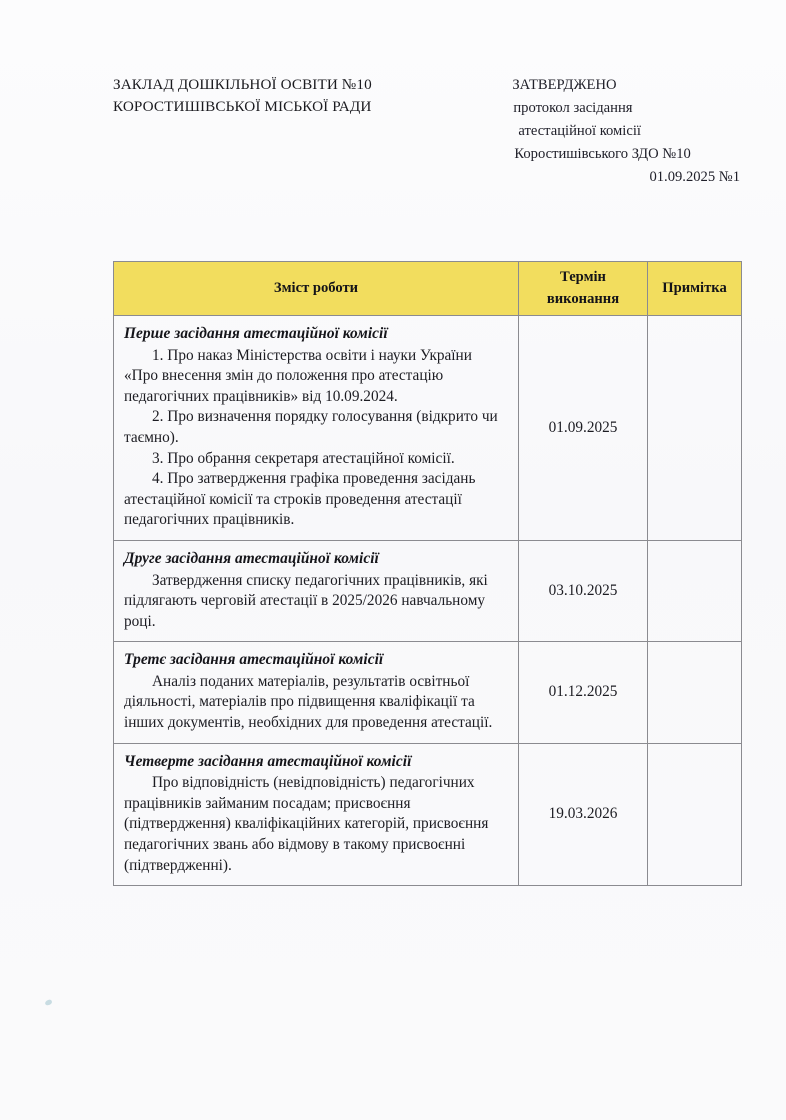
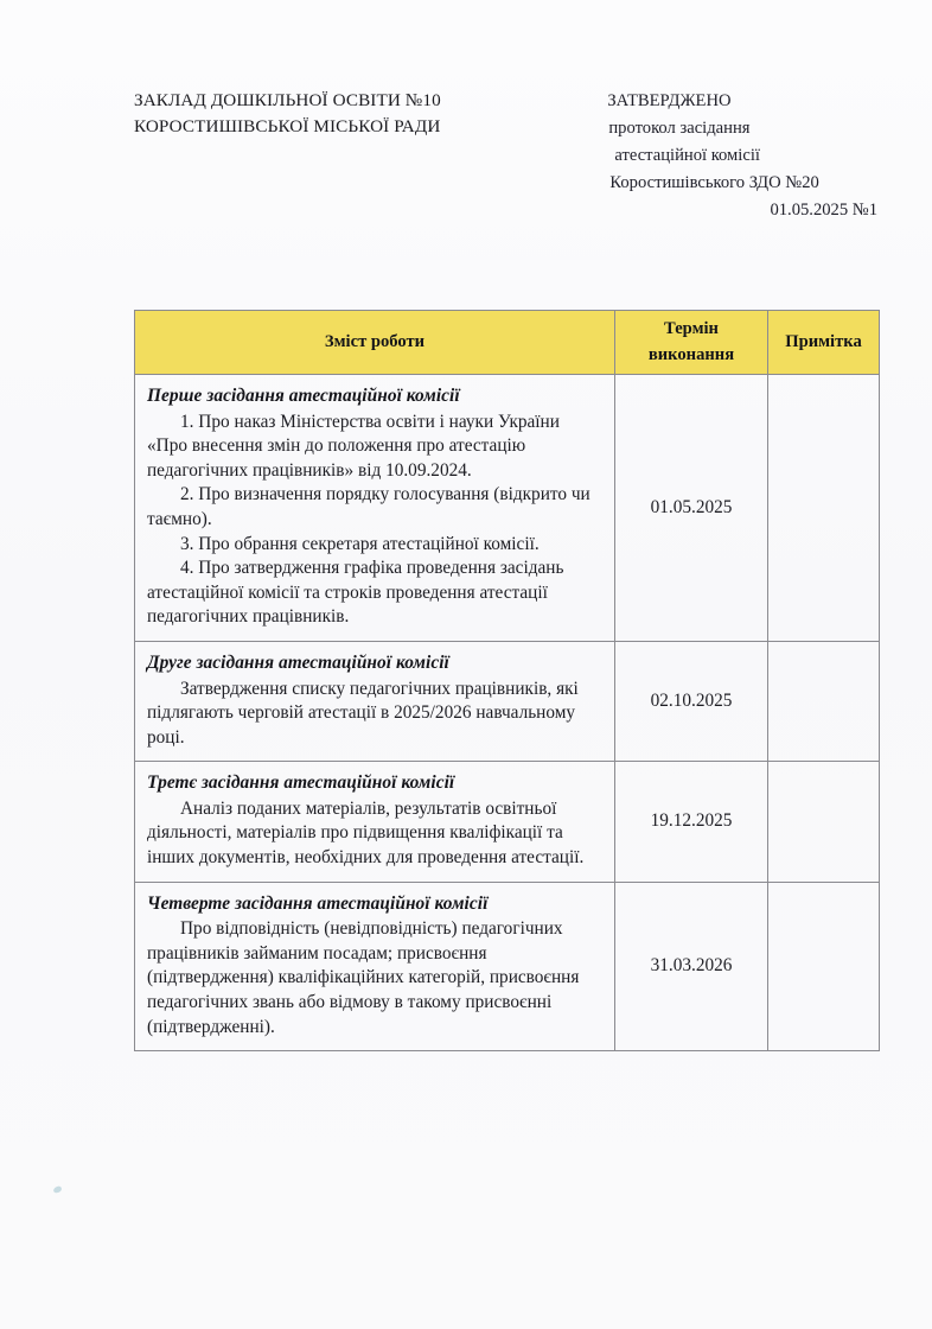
  ЗАКЛАД ДОШКІЛЬНОЇ ОСВІТИ №10
  КОРОСТИШІВСЬКОЇ МІСЬКОЇ РАДИ
  ЗАТВЕРДЖЕНО
  протокол засідання
  атестаційної комісії
- Коростишівського ЗДО №10
+ Коростишівського ЗДО №20
- 01.09.2025 №1
+ 01.05.2025 №1
  Зміст роботи	Термін виконання	Примітка
- Перше засідання атестаційної комісії 1. Про наказ Міністерства освіти і науки України «Про внесення змін до положення про атестацію педагогічних працівників» від 10.09.2024. 2. Про визначення порядку голосування (відкрито чи таємно). 3. Про обрання секретаря атестаційної комісії. 4. Про затвердження графіка проведення засідань атестаційної комісії та строків проведення атестації педагогічних працівників.	01.09.2025
+ Перше засідання атестаційної комісії 1. Про наказ Міністерства освіти і науки України «Про внесення змін до положення про атестацію педагогічних працівників» від 10.09.2024. 2. Про визначення порядку голосування (відкрито чи таємно). 3. Про обрання секретаря атестаційної комісії. 4. Про затвердження графіка проведення засідань атестаційної комісії та строків проведення атестації педагогічних працівників.	01.05.2025
- Друге засідання атестаційної комісії Затвердження списку педагогічних працівників, які підлягають черговій атестації в 2025/2026 навчальному році.	03.10.2025
+ Друге засідання атестаційної комісії Затвердження списку педагогічних працівників, які підлягають черговій атестації в 2025/2026 навчальному році.	02.10.2025
- Третє засідання атестаційної комісії Аналіз поданих матеріалів, результатів освітньої діяльності, матеріалів про підвищення кваліфікації та інших документів, необхідних для проведення атестації.	01.12.2025
+ Третє засідання атестаційної комісії Аналіз поданих матеріалів, результатів освітньої діяльності, матеріалів про підвищення кваліфікації та інших документів, необхідних для проведення атестації.	19.12.2025
- Четверте засідання атестаційної комісії Про відповідність (невідповідність) педагогічних працівників займаним посадам; присвоєння (підтвердження) кваліфікаційних категорій, присвоєння педагогічних звань або відмову в такому присвоєнні (підтвердженні).	19.03.2026
+ Четверте засідання атестаційної комісії Про відповідність (невідповідність) педагогічних працівників займаним посадам; присвоєння (підтвердження) кваліфікаційних категорій, присвоєння педагогічних звань або відмову в такому присвоєнні (підтвердженні).	31.03.2026
